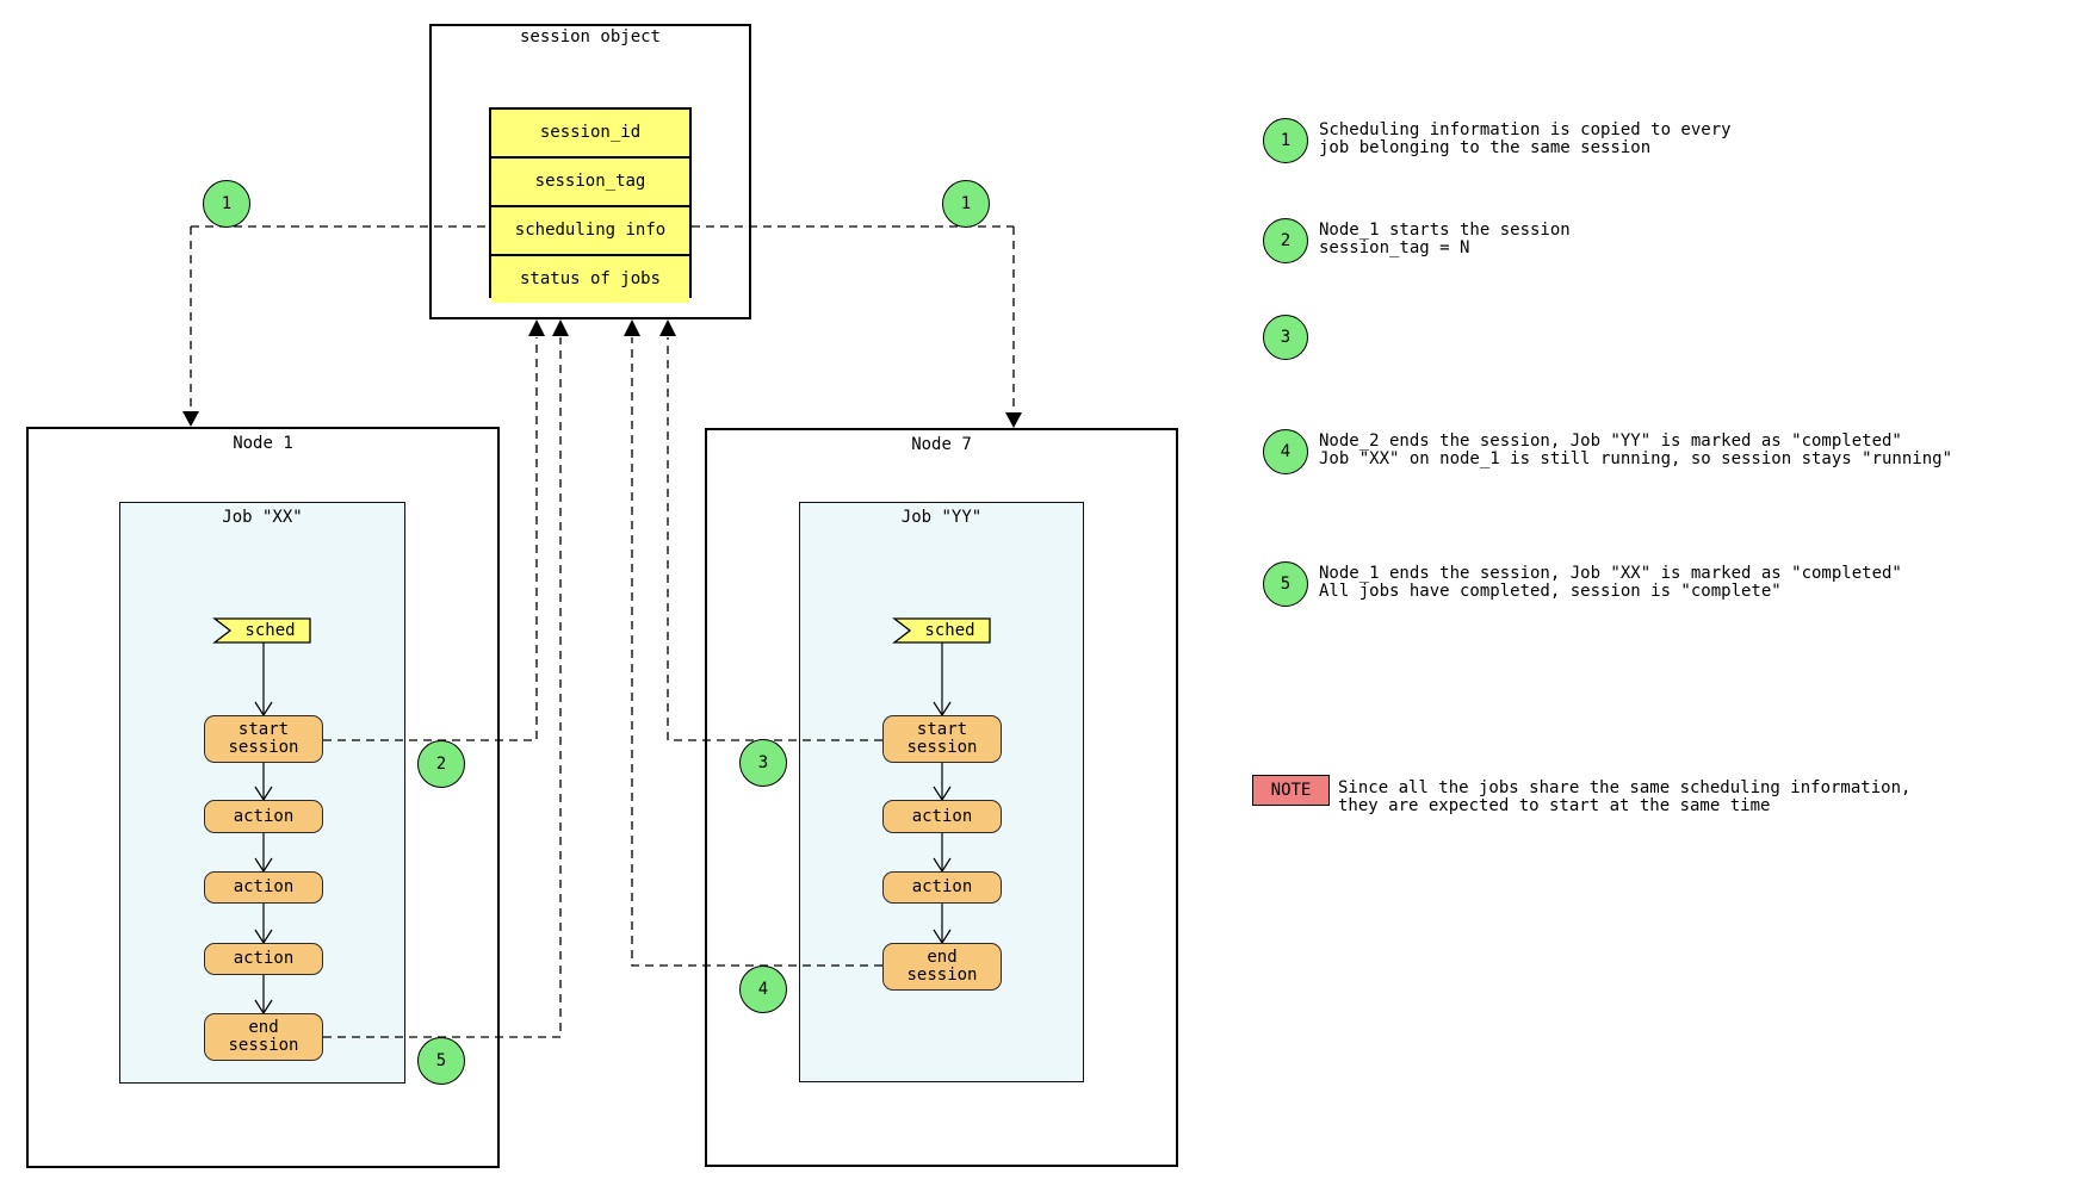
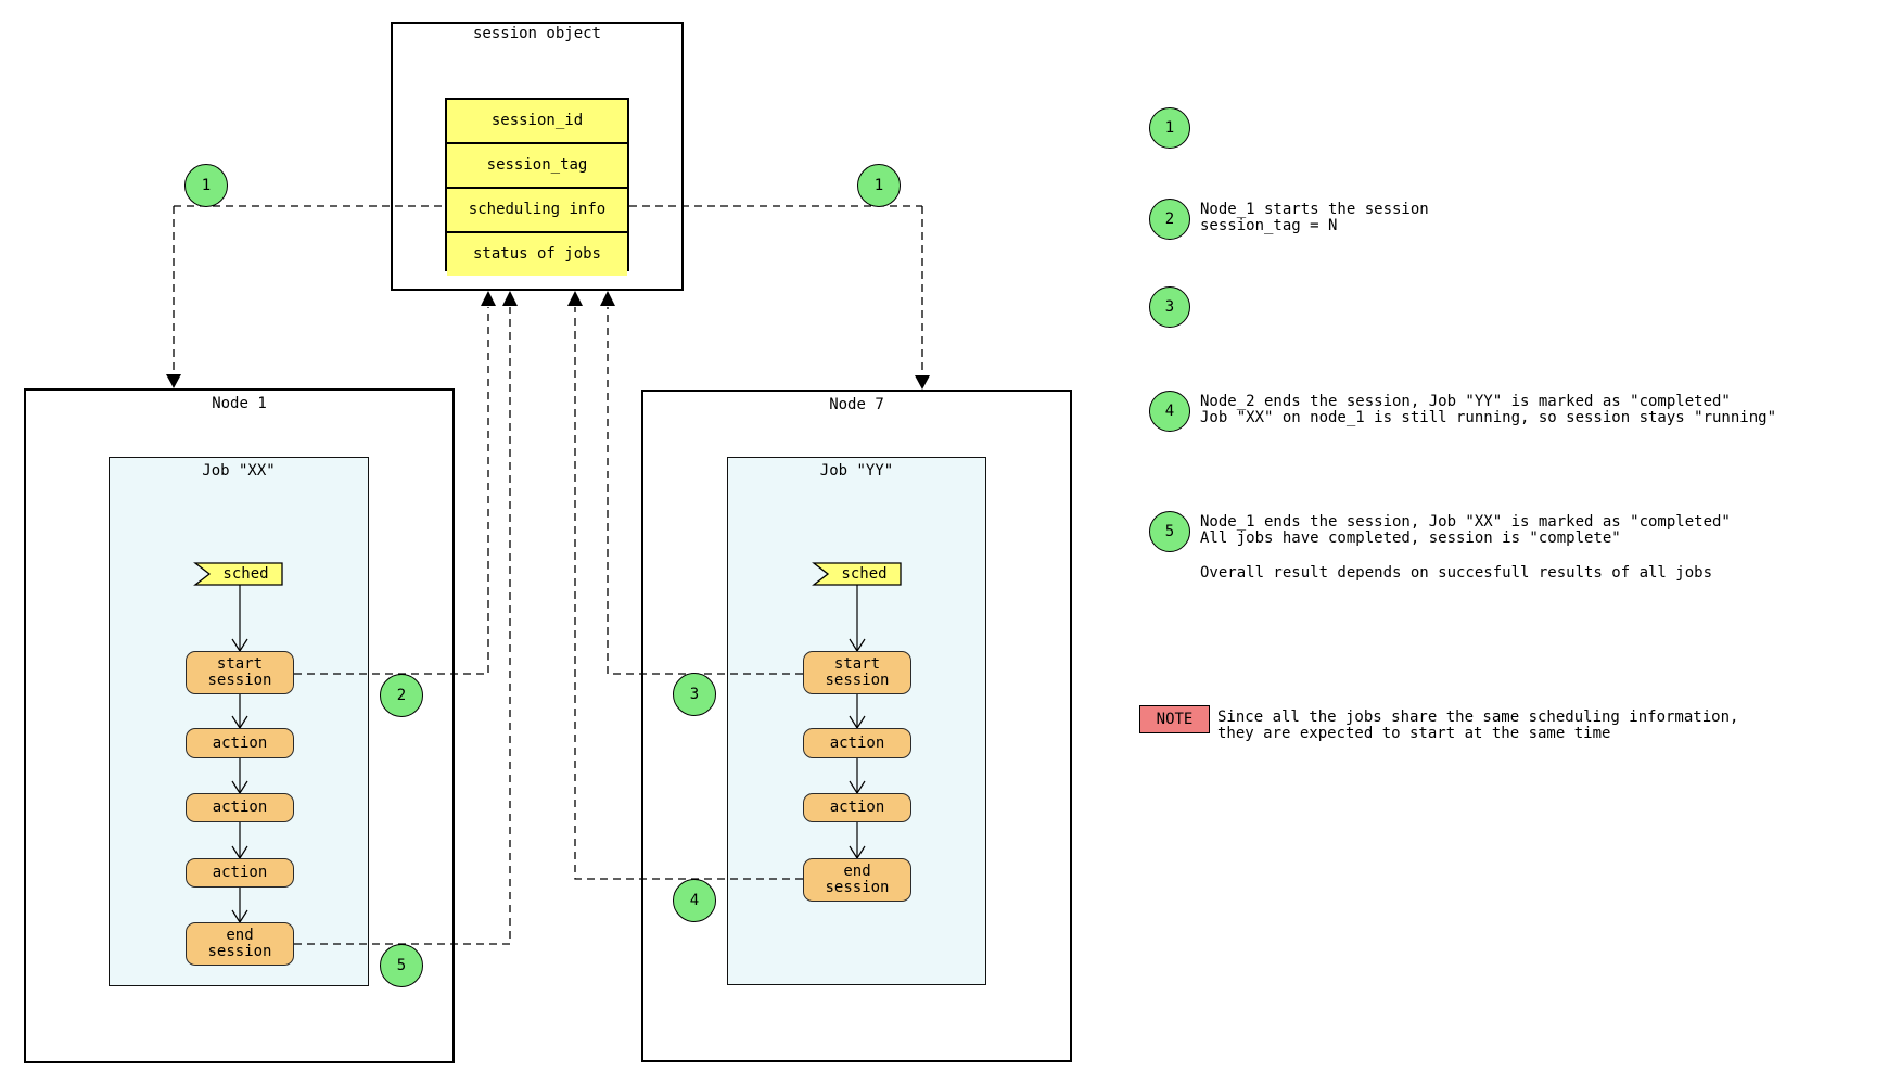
  session object
  Node 1
  Node 7
  Job "XX"
  Job "YY"
  session_id
  session_tag
  scheduling info
  status of jobs
  sched
  sched
  start
  session
  action
  action
  action
  end
  session
  start
  session
  action
  action
  end
  session
  1
  1
  2
  3
  4
  5
  1
- Scheduling information is copied to every
- job belonging to the same session
  2
  Node_1 starts the session
  session_tag = N
  3
  4
  Node_2 ends the session, Job "YY" is marked as "completed"
  Job "XX" on node_1 is still running, so session stays "running"
  5
  Node_1 ends the session, Job "XX" is marked as "completed"
  All jobs have completed, session is "complete"
+ Overall result depends on succesfull results of all jobs
  NOTE
  Since all the jobs share the same scheduling information,
  they are expected to start at the same time
